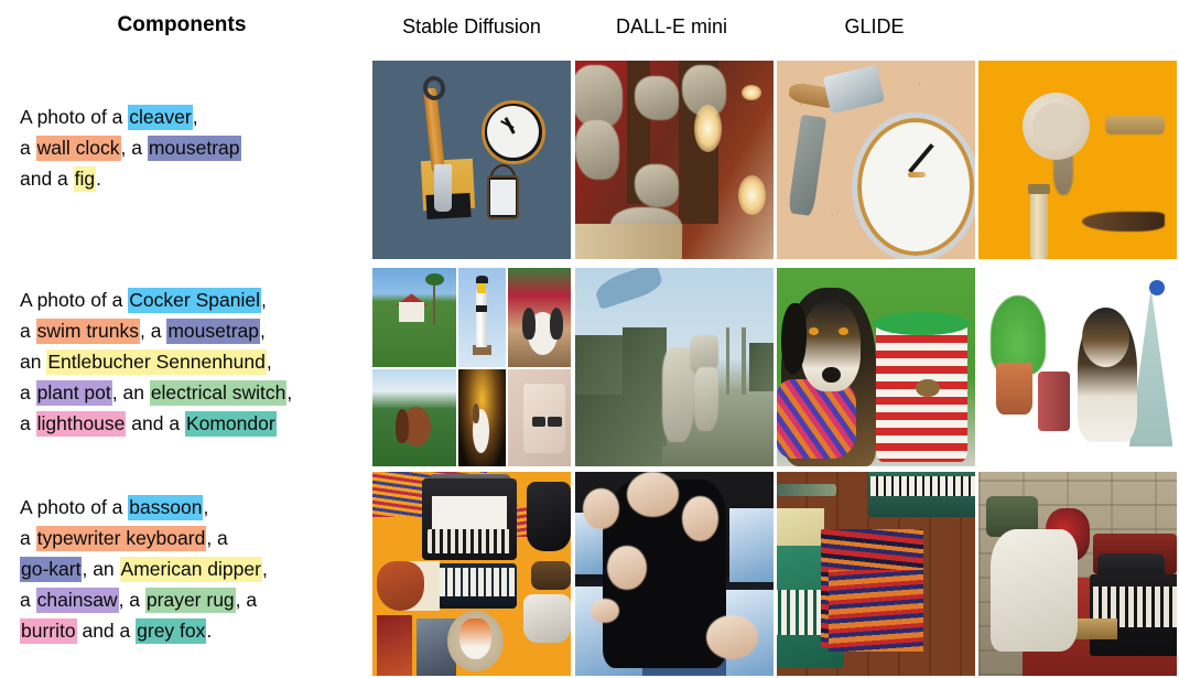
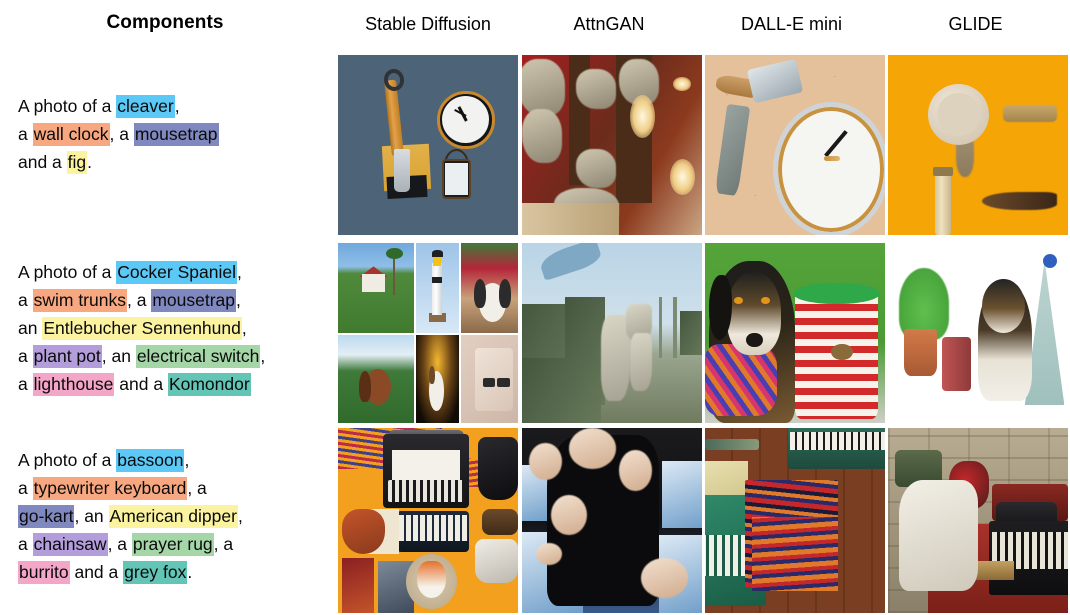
  Components
  Stable Diffusion
+ AttnGAN
  DALL-E mini
  GLIDE
  A photo of a cleaver,
  a wall clock, a mousetrap
  and a fig.
  A photo of a Cocker Spaniel,
  a swim trunks, a mousetrap,
  an Entlebucher Sennenhund,
  a plant pot, an electrical switch,
  a lighthouse and a Komondor
  A photo of a bassoon,
  a typewriter keyboard, a
  go-kart, an American dipper,
  a chainsaw, a prayer rug, a
  burrito and a grey fox.
